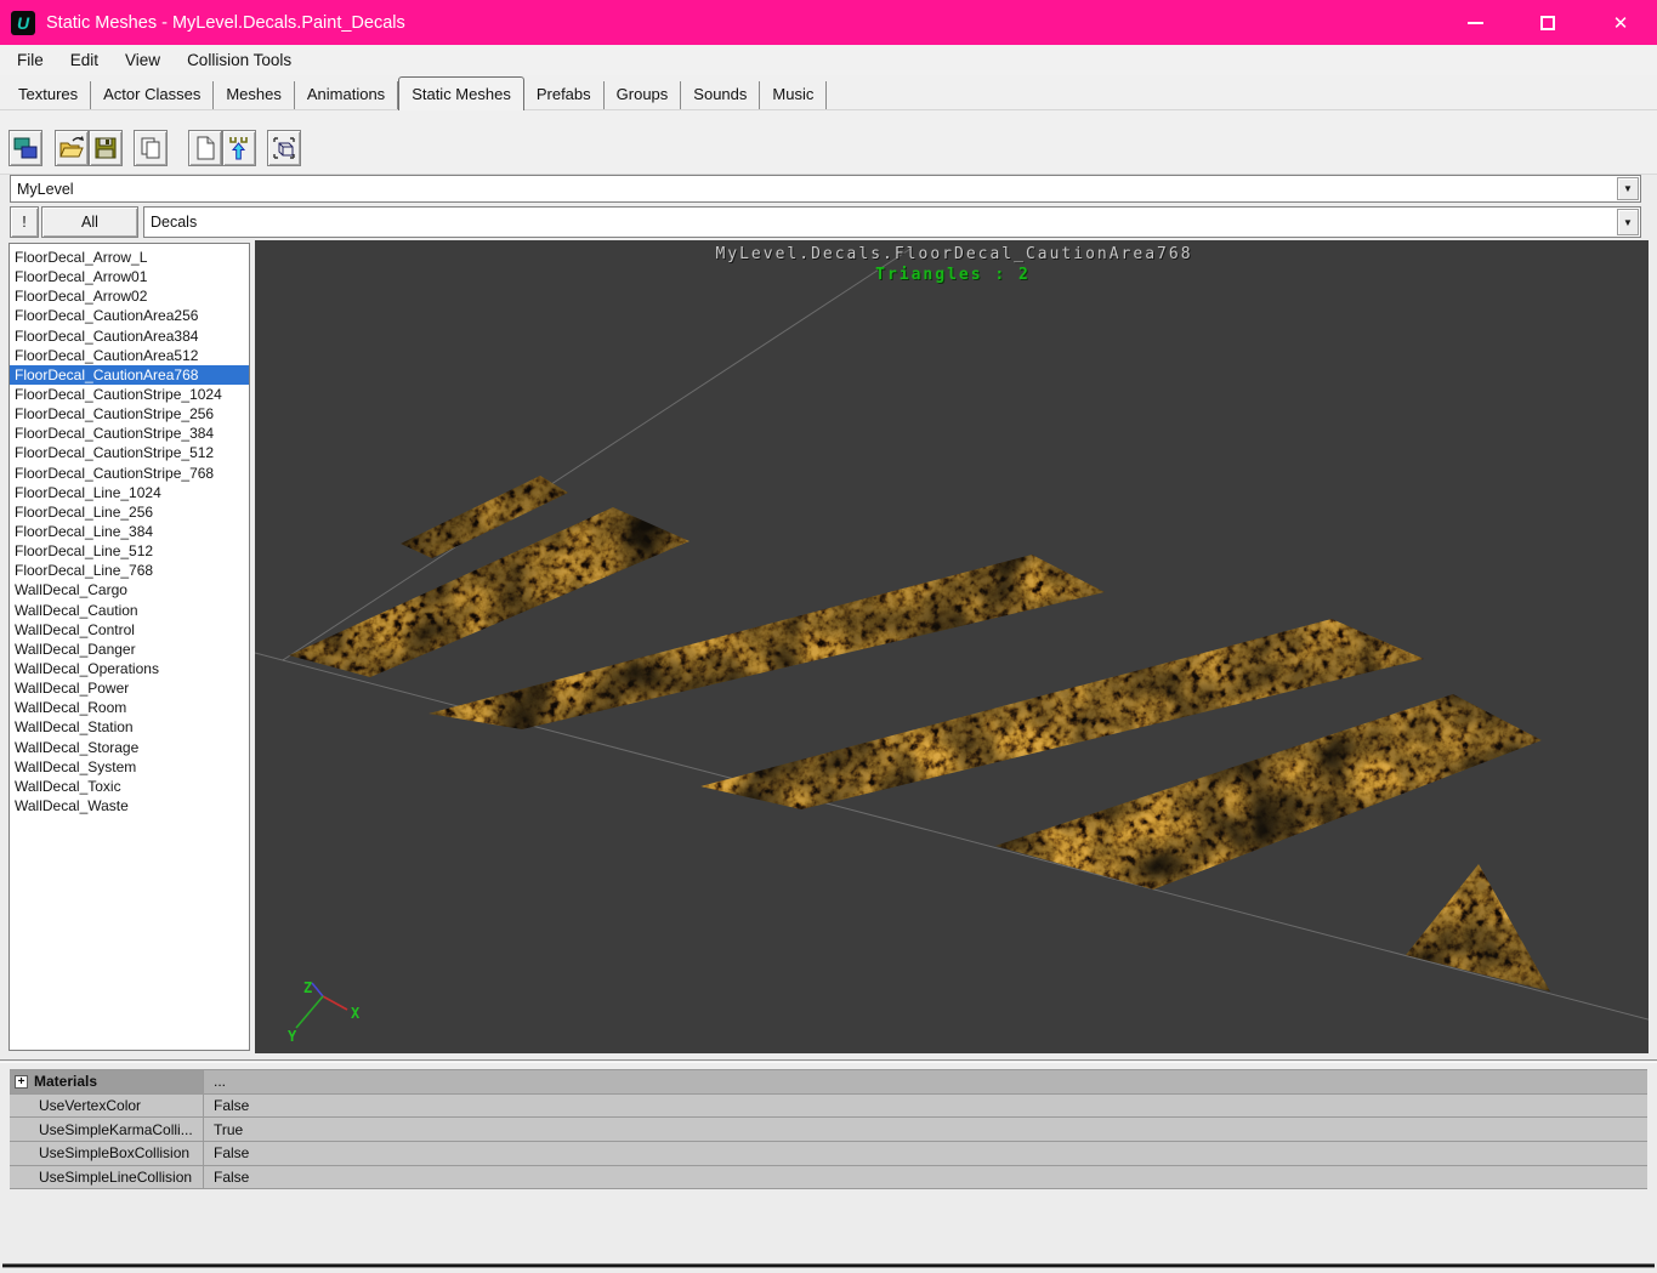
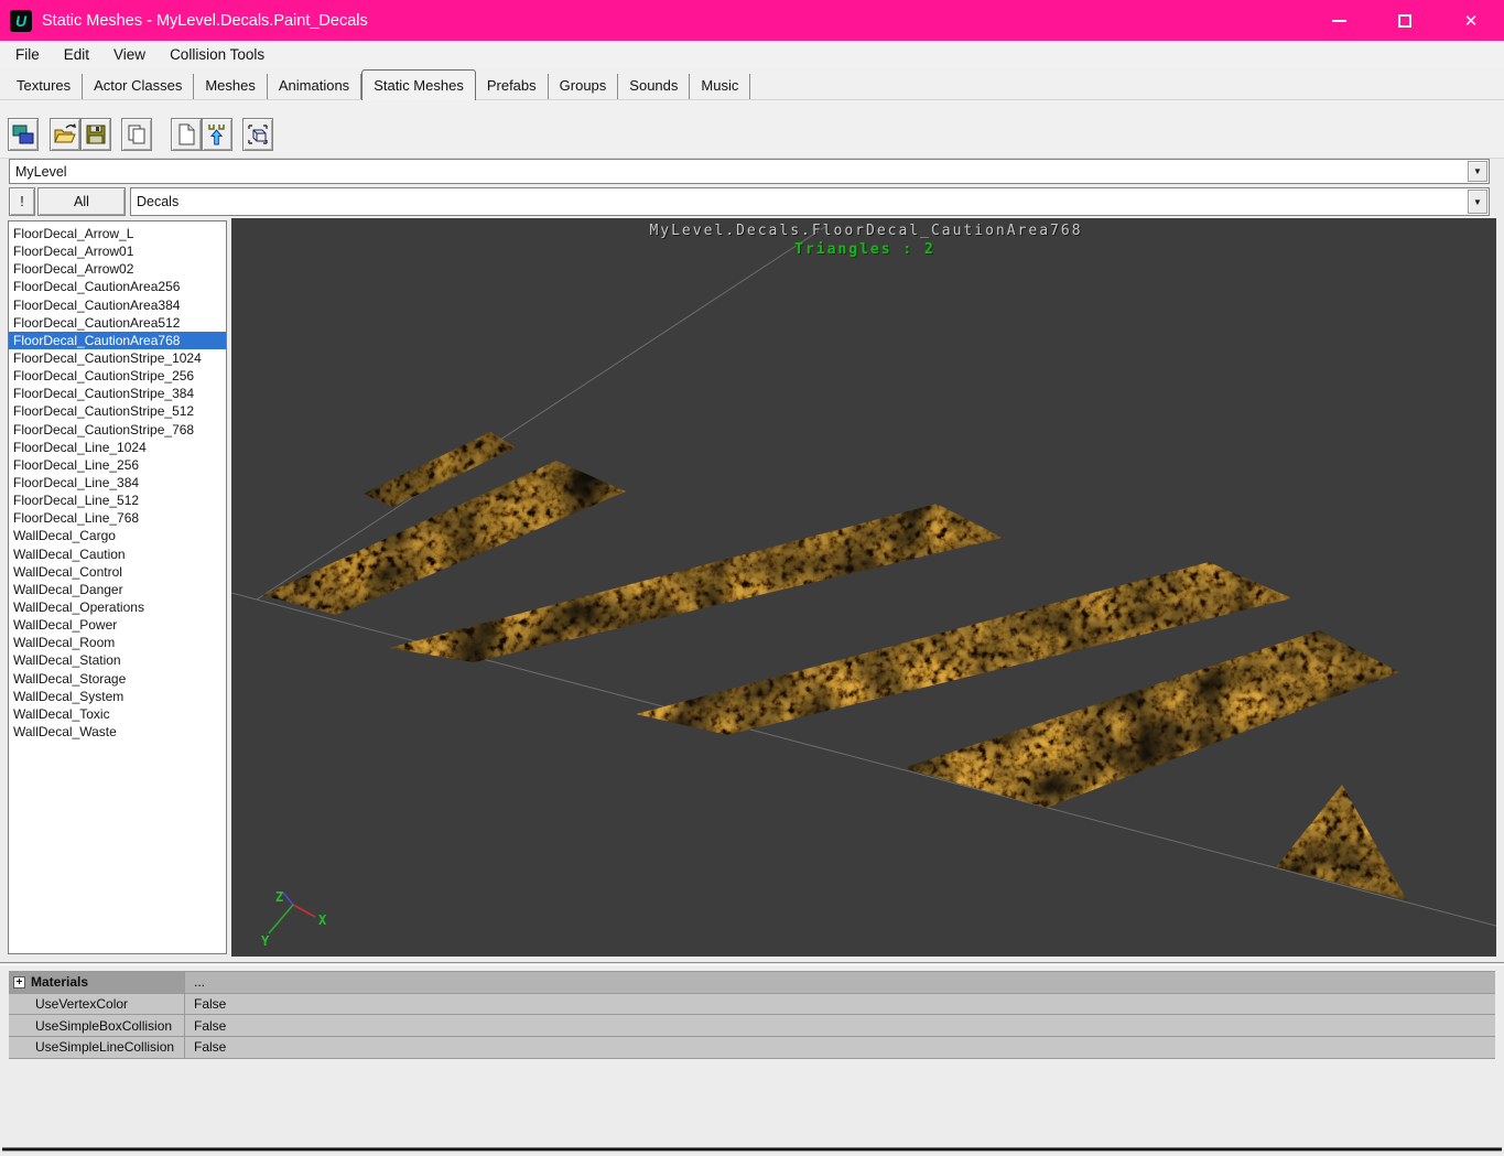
  U
  Static Meshes - MyLevel.Decals.Paint_Decals
  ✕
  File
  Edit
  View
  Collision Tools
  Textures
  Actor Classes
  Meshes
  Animations
  Static Meshes
  Prefabs
  Groups
  Sounds
  Music
  MyLevel
  ▼
  !
  All
  Decals
  ▼
  FloorDecal_Arrow_L
  FloorDecal_Arrow01
  FloorDecal_Arrow02
  FloorDecal_CautionArea256
  FloorDecal_CautionArea384
  FloorDecal_CautionArea512
  FloorDecal_CautionArea768
  FloorDecal_CautionStripe_1024
  FloorDecal_CautionStripe_256
  FloorDecal_CautionStripe_384
  FloorDecal_CautionStripe_512
  FloorDecal_CautionStripe_768
  FloorDecal_Line_1024
  FloorDecal_Line_256
  FloorDecal_Line_384
  FloorDecal_Line_512
  FloorDecal_Line_768
  WallDecal_Cargo
  WallDecal_Caution
  WallDecal_Control
  WallDecal_Danger
  WallDecal_Operations
  WallDecal_Power
  WallDecal_Room
  WallDecal_Station
  WallDecal_Storage
  WallDecal_System
  WallDecal_Toxic
  WallDecal_Waste
  MyLevel.Decals.FloorDecal_CautionArea768
  Triangles : 2
  Z
  X
  Y
  +
  Materials
  ...
  UseVertexColor
  False
- UseSimpleKarmaColli...
- True
  UseSimpleBoxCollision
  False
  UseSimpleLineCollision
  False
